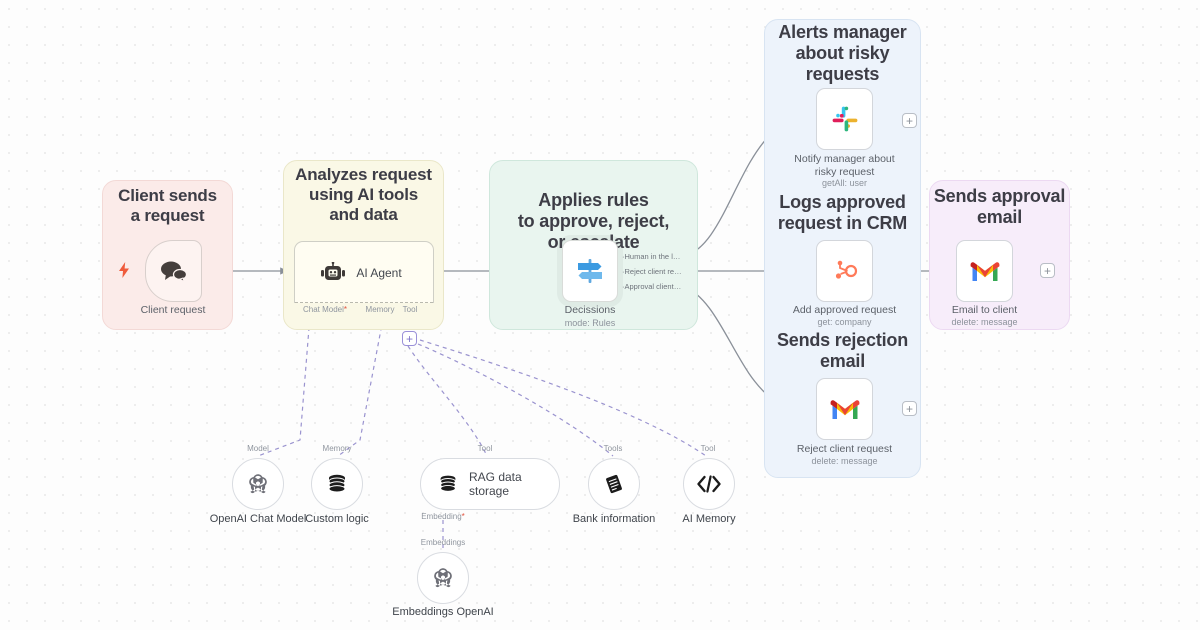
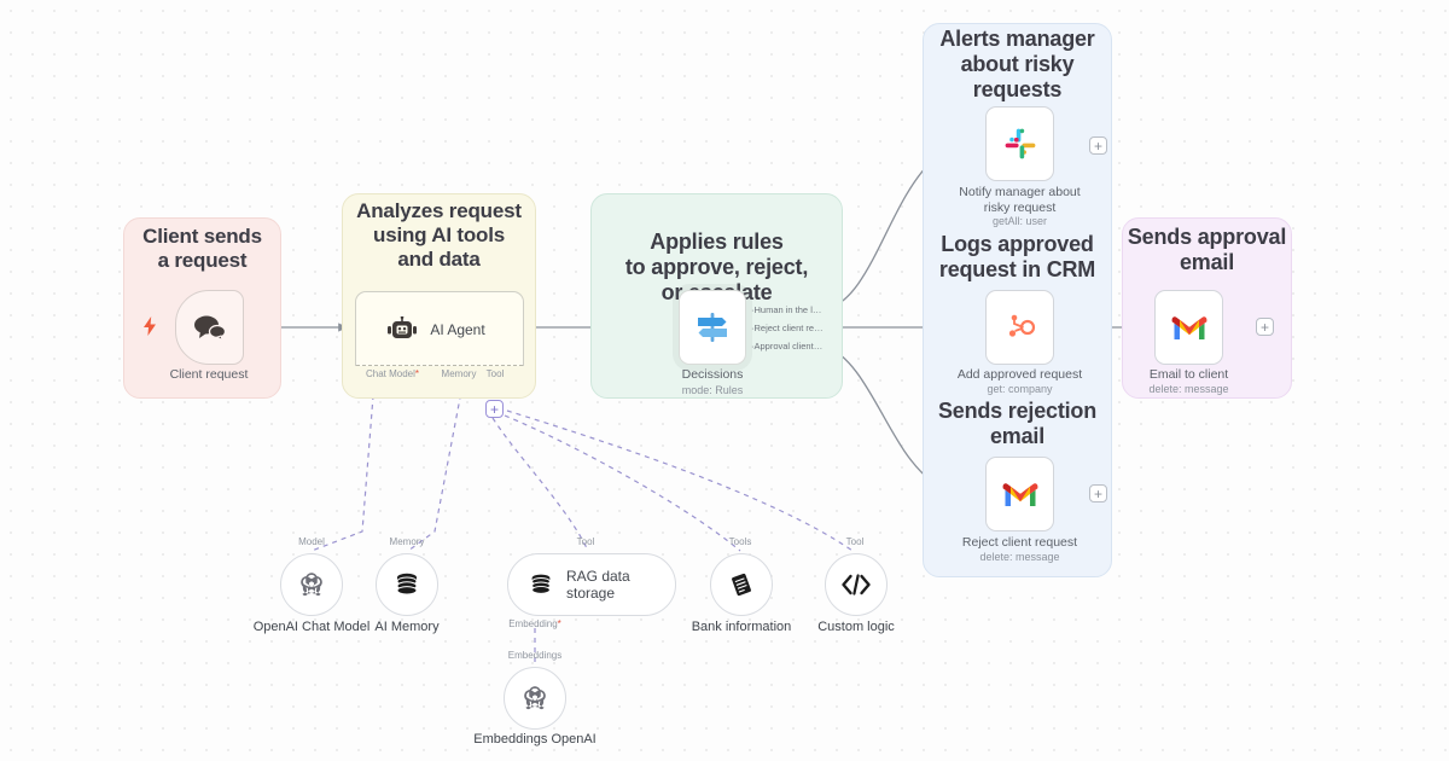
  Client sends
  a request
  Analyzes request
  using AI tools
  and data
  Applies rules
  to approve, reject,
  Alerts manager
  about risky
  requests
  Logs approved
  request in CRM
  Sends rejection
  email
  Sends approval
  email
  Client request
  AI Agent
  Chat Model
  Memory
  Tool
  +
  ·Human in the l…
  ·Reject client re…
  ·Approval client…
  Decissions
  mode: Rules
  Notify manager about
  risky request
  getAll: user
  +
  Add approved request
  get: company
  Reject client request
  delete: message
  +
  Email to client
  delete: message
  +
  Model
  OpenAI Chat Model
  Memory
- Custom logic
+ AI Memory
  Tool
  RAG data storage
  Embedding
  Embeddings
  Tools
  Bank information
  Tool
- AI Memory
+ Custom logic
  Embeddings OpenAI
